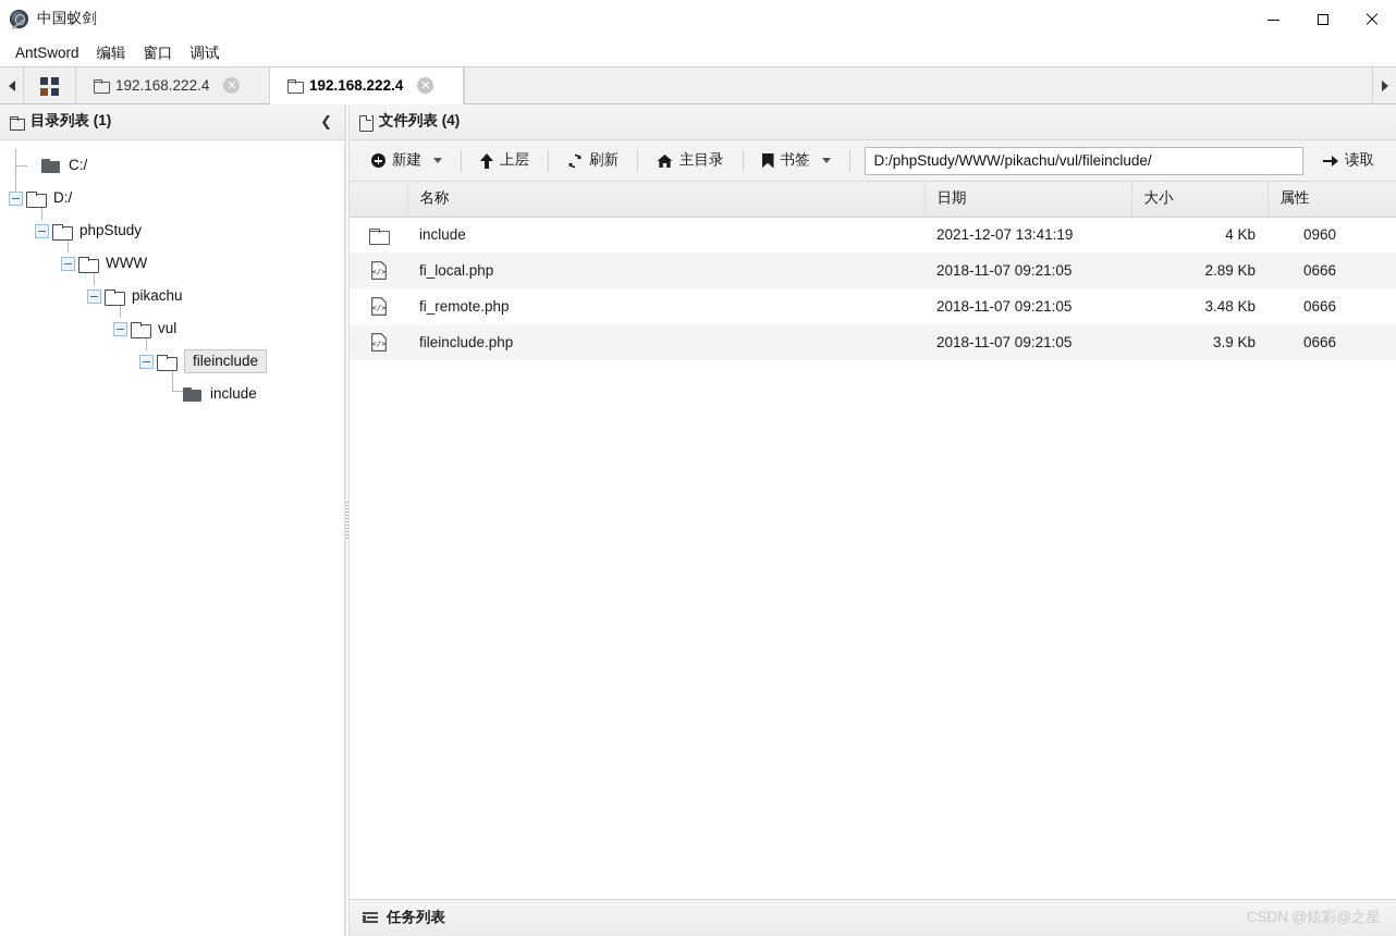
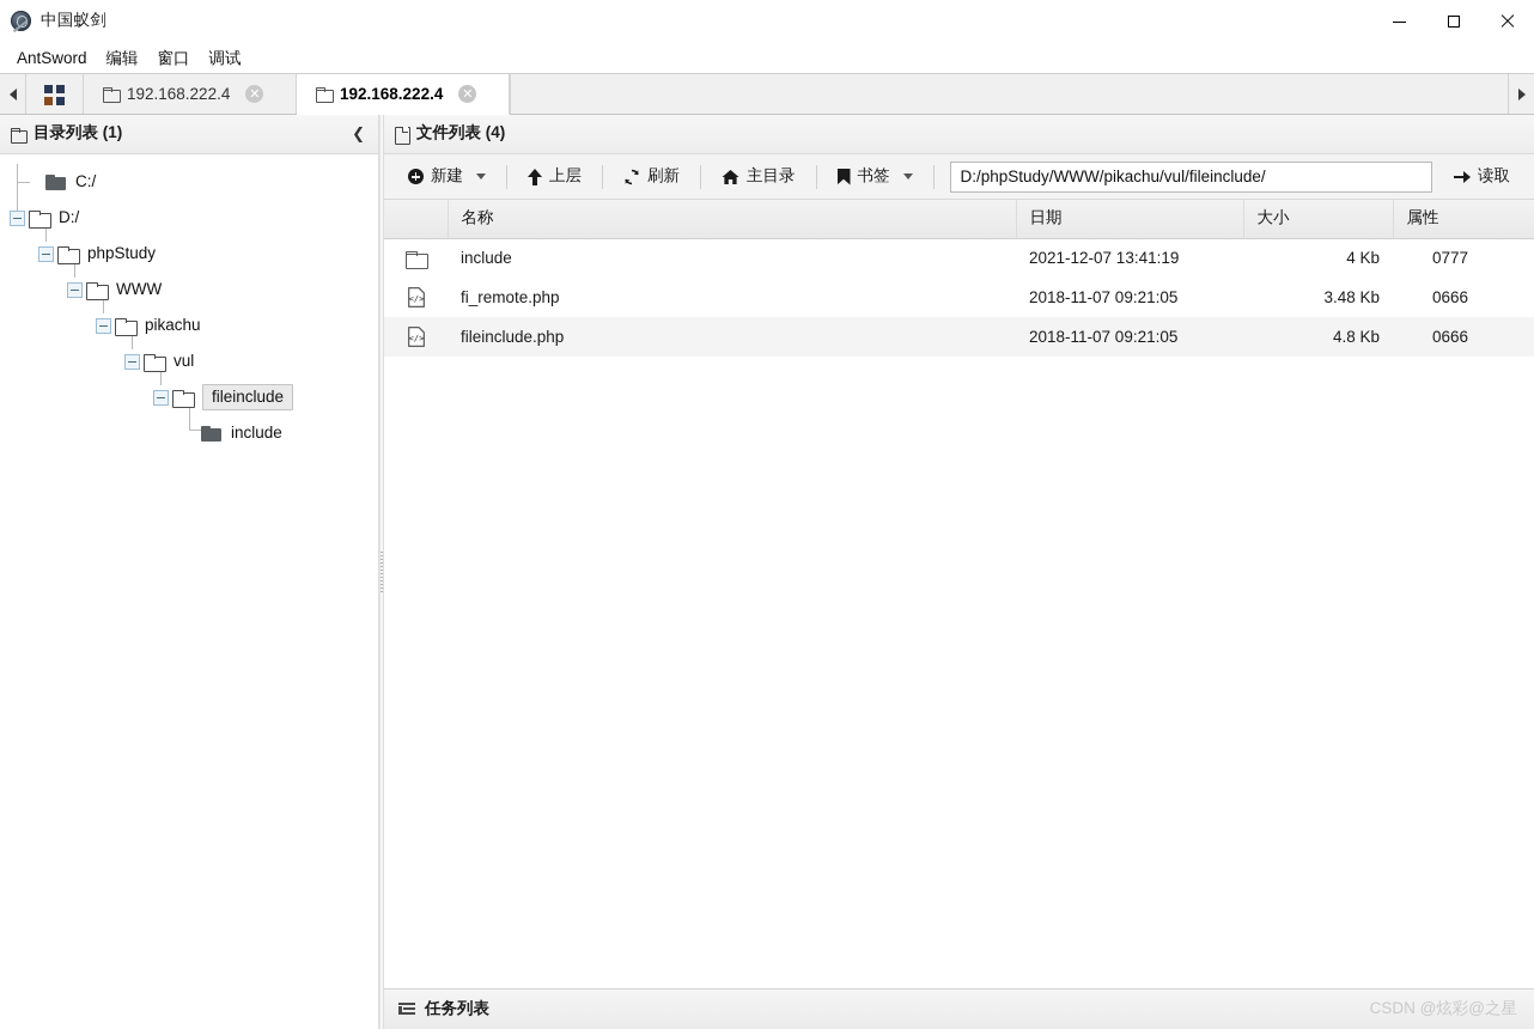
  中国蚁剑
  AntSword
  编辑
  窗口
  调试
  192.168.222.4
  ✕
  192.168.222.4
  ✕
  目录列表 (1)
  ❮
  C:/
  D:/
  phpStudy
  WWW
  pikachu
  vul
  fileinclude
  include
  文件列表 (4)
  新建
  上层
  刷新
  主目录
  书签
  D:/phpStudy/WWW/pikachu/vul/fileinclude/
  读取
  	名称	日期	大小	属性
- 	include	2021-12-07 13:41:19	4 Kb	0960
+ 	include	2021-12-07 13:41:19	4 Kb	0777
- </>	fi_local.php	2018-11-07 09:21:05	2.89 Kb	0666
  </>	fi_remote.php	2018-11-07 09:21:05	3.48 Kb	0666
- </>	fileinclude.php	2018-11-07 09:21:05	3.9 Kb	0666
+ </>	fileinclude.php	2018-11-07 09:21:05	4.8 Kb	0666
  任务列表
  CSDN @炫彩@之星
